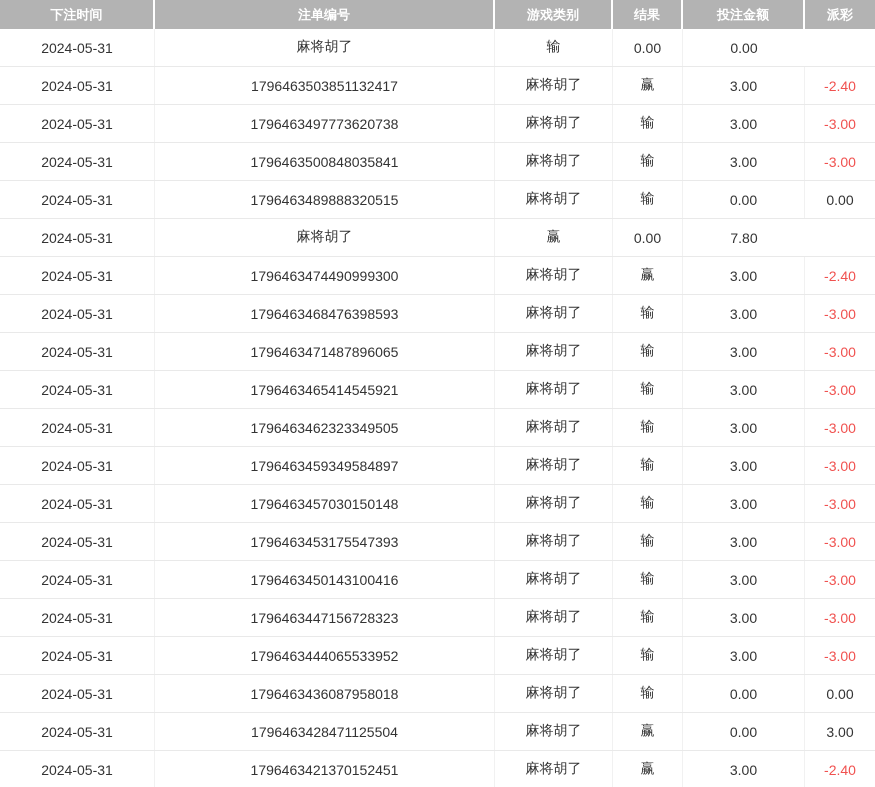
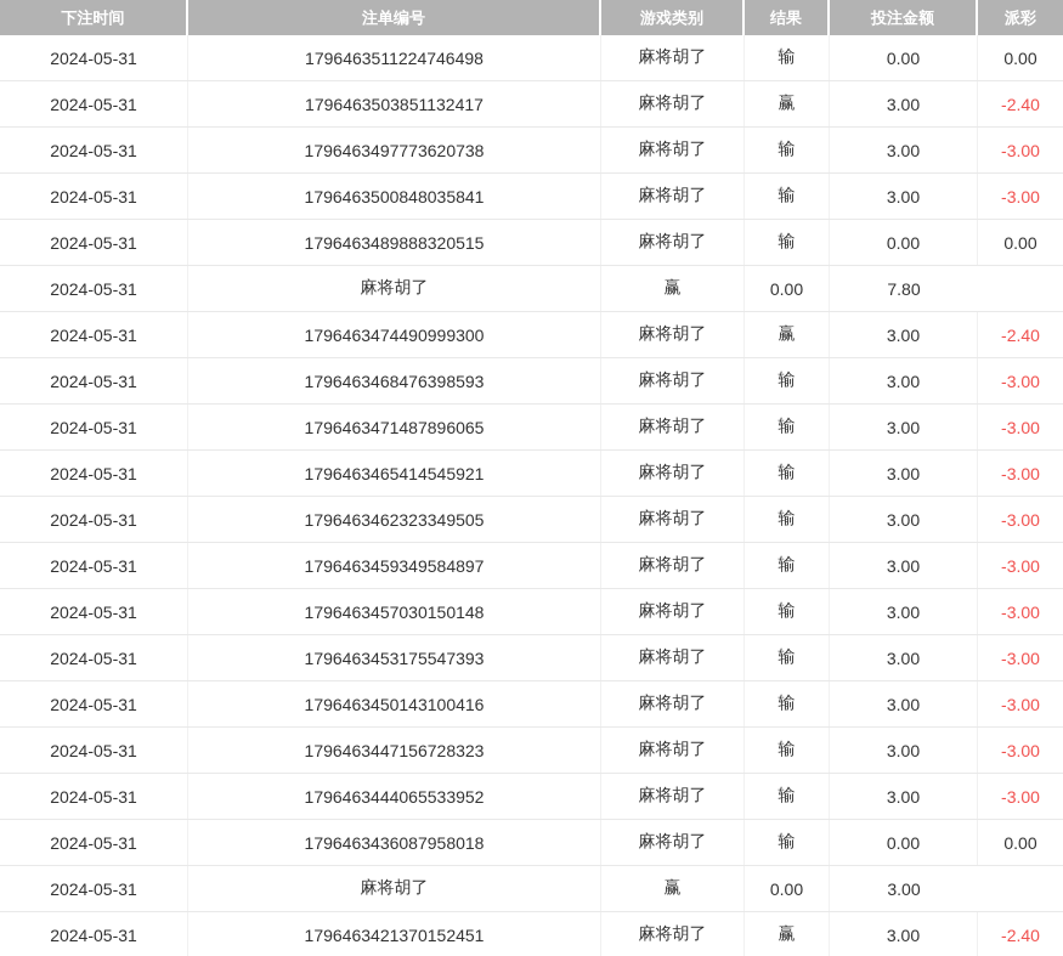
  下注时间
  注单编号
  游戏类别
  结果
  投注金额
  派彩
  2024-05-31
+ 1796463511224746498
  麻将胡了
  输
  0.00
  0.00
  2024-05-31
  1796463503851132417
  麻将胡了
  赢
  3.00
  -2.40
  2024-05-31
  1796463497773620738
  麻将胡了
  输
  3.00
  -3.00
  2024-05-31
  1796463500848035841
  麻将胡了
  输
  3.00
  -3.00
  2024-05-31
  1796463489888320515
  麻将胡了
  输
  0.00
  0.00
  2024-05-31
  麻将胡了
  赢
  0.00
  7.80
  2024-05-31
  1796463474490999300
  麻将胡了
  赢
  3.00
  -2.40
  2024-05-31
  1796463468476398593
  麻将胡了
  输
  3.00
  -3.00
  2024-05-31
  1796463471487896065
  麻将胡了
  输
  3.00
  -3.00
  2024-05-31
  1796463465414545921
  麻将胡了
  输
  3.00
  -3.00
  2024-05-31
  1796463462323349505
  麻将胡了
  输
  3.00
  -3.00
  2024-05-31
  1796463459349584897
  麻将胡了
  输
  3.00
  -3.00
  2024-05-31
  1796463457030150148
  麻将胡了
  输
  3.00
  -3.00
  2024-05-31
  1796463453175547393
  麻将胡了
  输
  3.00
  -3.00
  2024-05-31
  1796463450143100416
  麻将胡了
  输
  3.00
  -3.00
  2024-05-31
  1796463447156728323
  麻将胡了
  输
  3.00
  -3.00
  2024-05-31
  1796463444065533952
  麻将胡了
  输
  3.00
  -3.00
  2024-05-31
  1796463436087958018
  麻将胡了
  输
  0.00
  0.00
  2024-05-31
- 1796463428471125504
  麻将胡了
  赢
  0.00
  3.00
  2024-05-31
  1796463421370152451
  麻将胡了
  赢
  3.00
  -2.40
